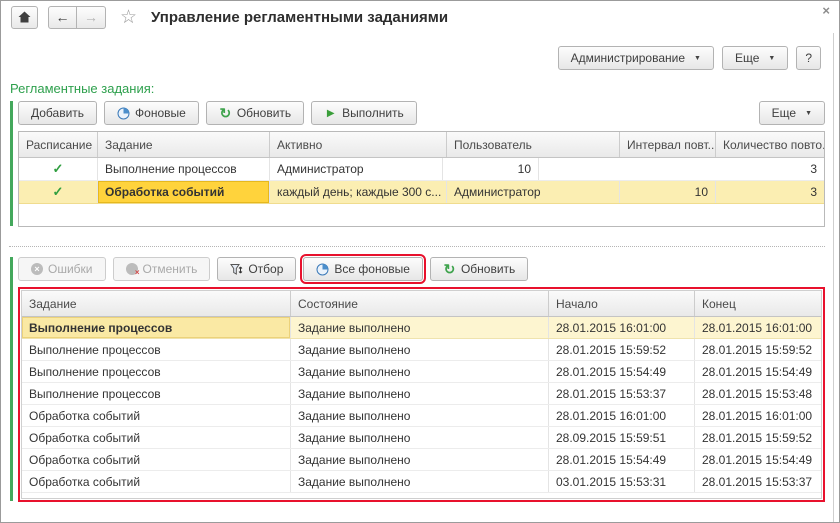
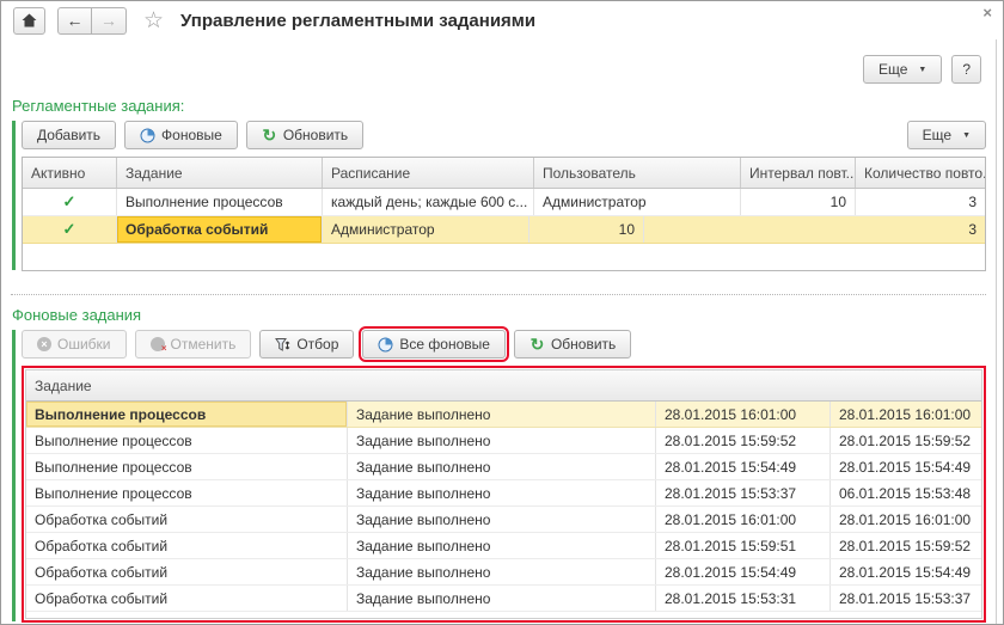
  ←
  →
  ☆
  Управление регламентными заданиями
  ×
- Администрирование
  Еще
  ?
  Регламентные задания:
  Добавить
  Фоновые
  ↻
  Обновить
- ▶
- Выполнить
  Еще
- Расписание
+ Активно
  Задание
- Активно
+ Расписание
  Пользователь
  Интервал повт..
  Количество повто.
  ✓
  Выполнение процессов
+ каждый день; каждые 600 с...
  Администратор
  10
  3
  ✓
  Обработка событий
- каждый день; каждые 300 с...
  Администратор
  10
  3
+ Фоновые задания
  ×
  Ошибки
  ×
  Отменить
  Отбор
  Все фоновые
  ↻
  Обновить
  Задание
- Состояние
- Начало
- Конец
  Выполнение процессов
  Задание выполнено
  28.01.2015 16:01:00
  28.01.2015 16:01:00
  Выполнение процессов
  Задание выполнено
  28.01.2015 15:59:52
  28.01.2015 15:59:52
  Выполнение процессов
  Задание выполнено
  28.01.2015 15:54:49
  28.01.2015 15:54:49
  Выполнение процессов
  Задание выполнено
  28.01.2015 15:53:37
- 28.01.2015 15:53:48
+ 06.01.2015 15:53:48
  Обработка событий
  Задание выполнено
  28.01.2015 16:01:00
  28.01.2015 16:01:00
  Обработка событий
  Задание выполнено
- 28.09.2015 15:59:51
+ 28.01.2015 15:59:51
  28.01.2015 15:59:52
  Обработка событий
  Задание выполнено
  28.01.2015 15:54:49
  28.01.2015 15:54:49
  Обработка событий
  Задание выполнено
- 03.01.2015 15:53:31
+ 28.01.2015 15:53:31
  28.01.2015 15:53:37
